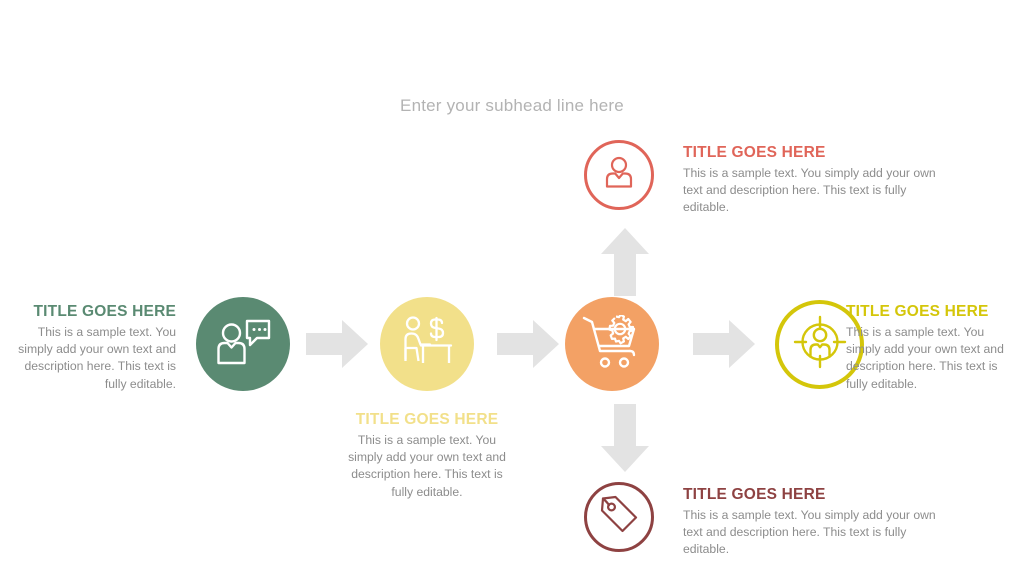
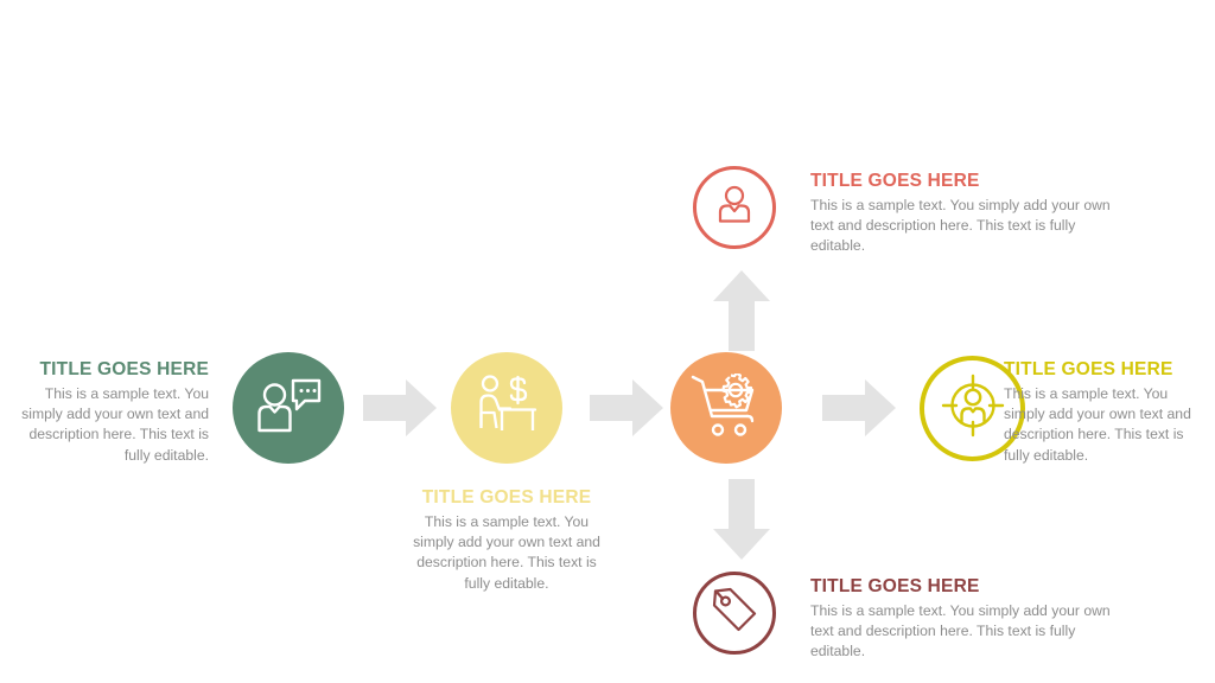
- Enter your subhead line here
  TITLE GOES HERE
  This is a sample text. You simply add your own text and description here. This text is fully editable.
  TITLE GOES HERE
  This is a sample text. You simply add your own text and description here. This text is fully editable.
  TITLE GOES HERE
  This is a sample text. You simply add your own text and description here. This text is fully editable.
  TITLE GOES HERE
  This is a sample text. You simply add your own text and description here. This text is fully editable.
  TITLE GOES HERE
  This is a sample text. You simply add your own text and description here. This text is fully editable.
